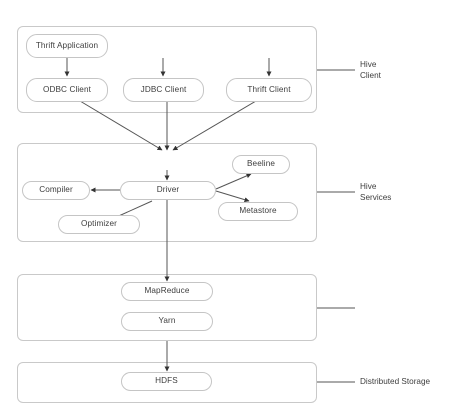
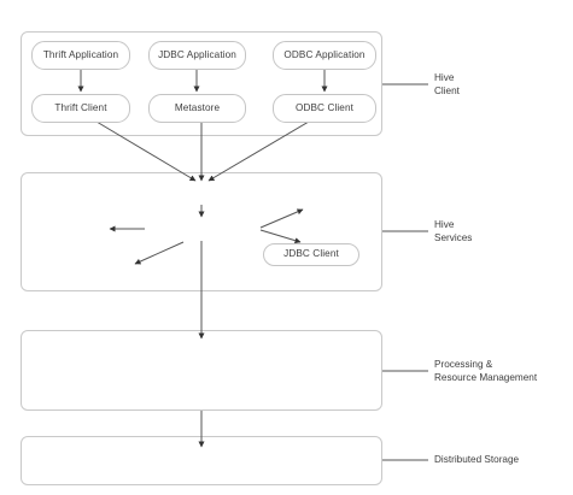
  Thrift Application
+ JDBC Application
+ ODBC Application
- ODBC Client
+ Thrift Client
- JDBC Client
+ Metastore
- Thrift Client
+ ODBC Client
- Beeline
- Compiler
- Driver
- Metastore
+ JDBC Client
- Optimizer
- MapReduce
- Yarn
- HDFS
  Hive
  Client
  Hive
  Services
+ Processing &
+ Resource Management
  Distributed Storage
